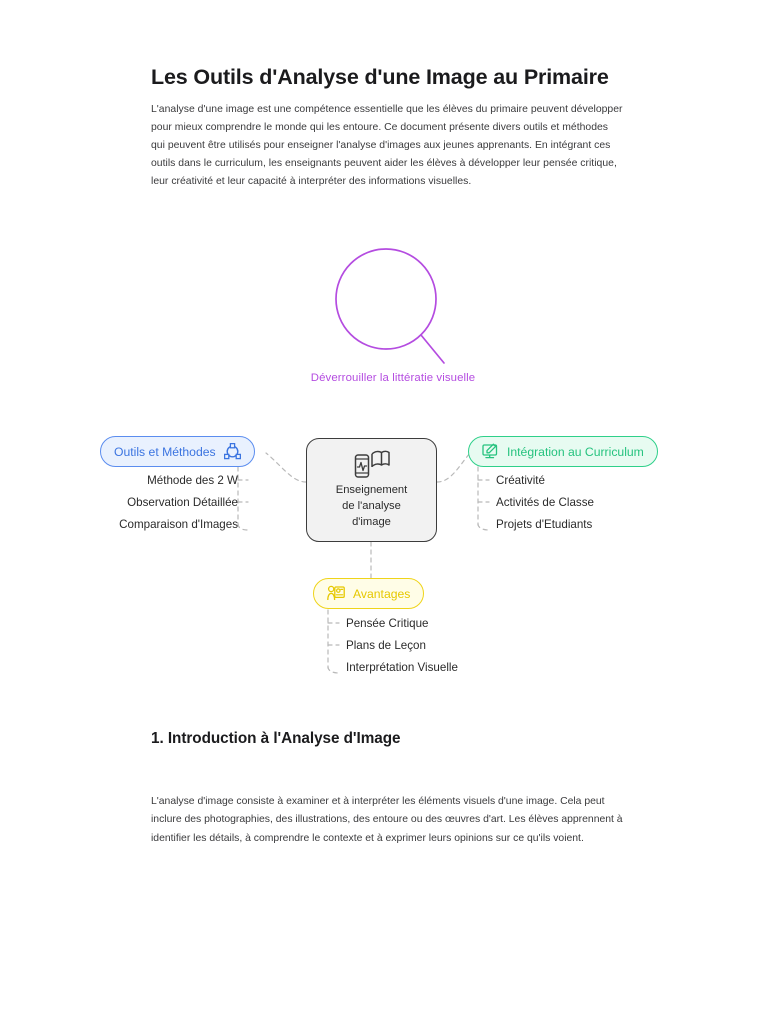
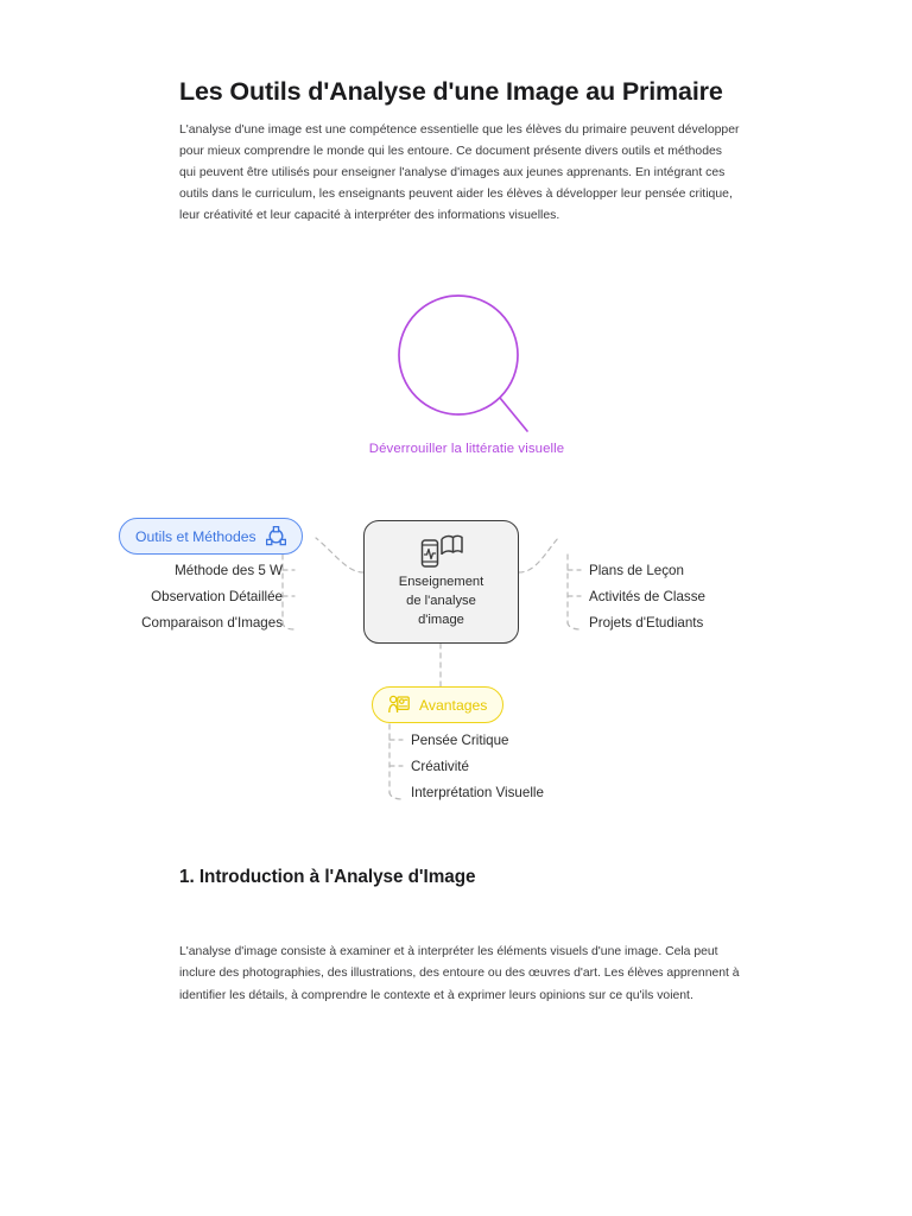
  Les Outils d'Analyse d'une Image au Primaire
  L'analyse d'une image est une compétence essentielle que les élèves du primaire peuvent développer pour mieux comprendre le monde qui les entoure. Ce document présente divers outils et méthodes qui peuvent être utilisés pour enseigner l'analyse d'images aux jeunes apprenants. En intégrant ces outils dans le curriculum, les enseignants peuvent aider les élèves à développer leur pensée critique, leur créativité et leur capacité à interpréter des informations visuelles.
  Déverrouiller la littératie visuelle
  Enseignement
  de l'analyse
  d'image
  Outils et Méthodes
- Méthode des 2 W
+ Méthode des 5 W
  Observation Détaillée
  Comparaison d'Images
- Intégration au Curriculum
- Créativité
+ Plans de Leçon
  Activités de Classe
  Projets d'Etudiants
  Avantages
  Pensée Critique
- Plans de Leçon
+ Créativité
  Interprétation Visuelle
  1. Introduction à l'Analyse d'Image
  L'analyse d'image consiste à examiner et à interpréter les éléments visuels d'une image. Cela peut inclure des photographies, des illustrations, des entoure ou des œuvres d'art. Les élèves apprennent à identifier les détails, à comprendre le contexte et à exprimer leurs opinions sur ce qu'ils voient.
